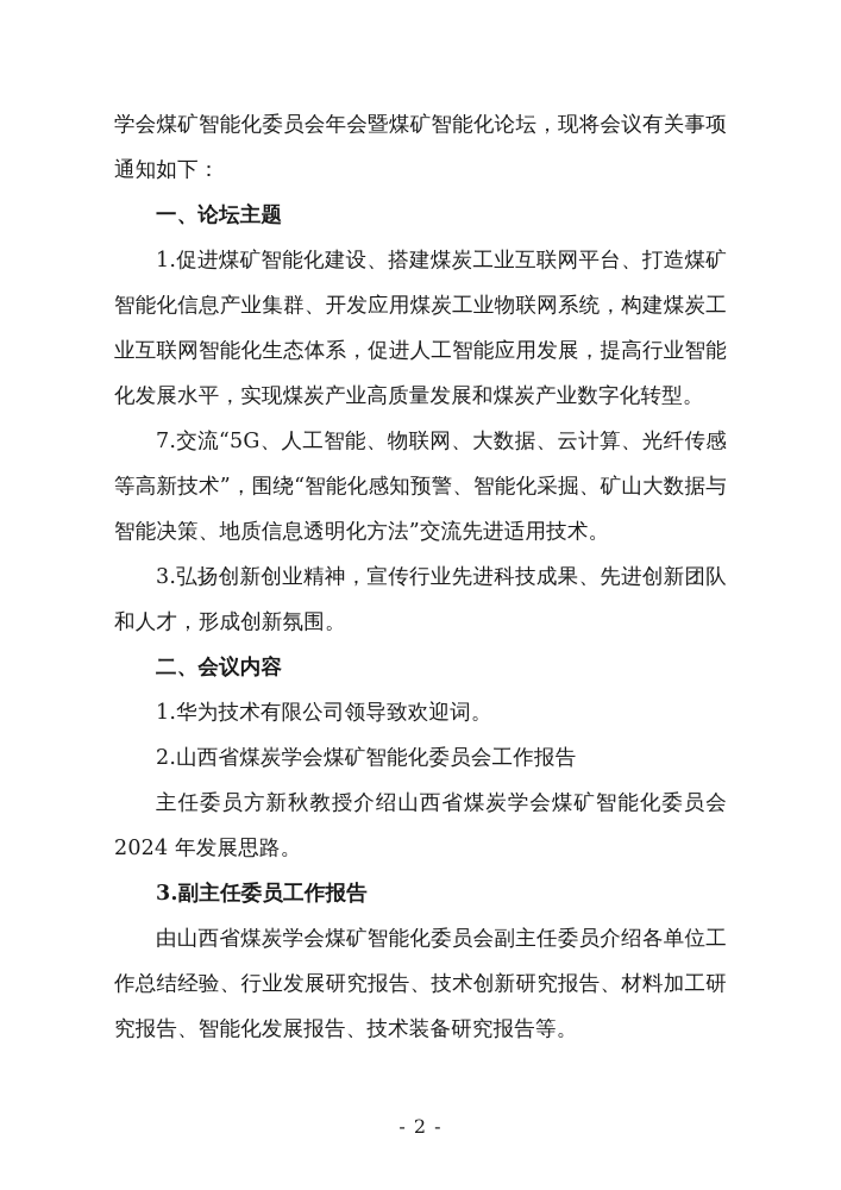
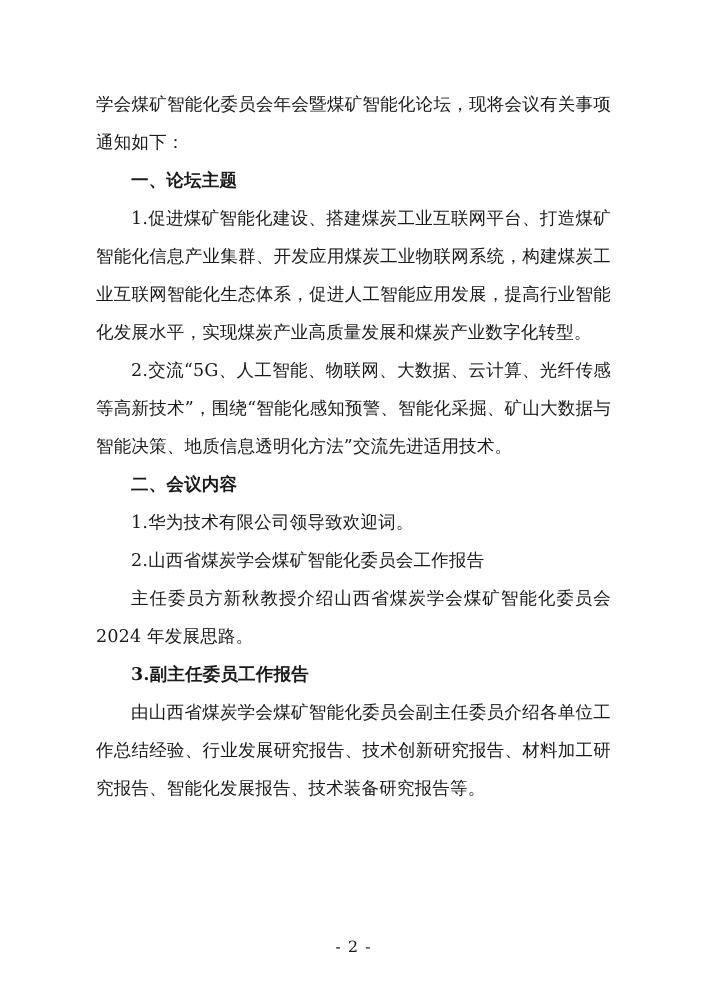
  学会煤矿智能化委员会年会暨煤矿智能化论坛，现将会议有关事项通知如下：
  一、论坛主题
  1.促进煤矿智能化建设、搭建煤炭工业互联网平台、打造煤矿智能化信息产业集群、开发应用煤炭工业物联网系统，构建煤炭工业互联网智能化生态体系，促进人工智能应用发展，提高行业智能化发展水平，实现煤炭产业高质量发展和煤炭产业数字化转型。
- 7.交流“5G、人工智能、物联网、大数据、云计算、光纤传感等高新技术”，围绕“智能化感知预警、智能化采掘、矿山大数据与智能决策、地质信息透明化方法”交流先进适用技术。
+ 2.交流“5G、人工智能、物联网、大数据、云计算、光纤传感等高新技术”，围绕“智能化感知预警、智能化采掘、矿山大数据与智能决策、地质信息透明化方法”交流先进适用技术。
- 3.弘扬创新创业精神，宣传行业先进科技成果、先进创新团队和人才，形成创新氛围。
  二、会议内容
  1.华为技术有限公司领导致欢迎词。
  2.山西省煤炭学会煤矿智能化委员会工作报告
  主任委员方新秋教授介绍山西省煤炭学会煤矿智能化委员会 2024 年发展思路。
  3.副主任委员工作报告
  由山西省煤炭学会煤矿智能化委员会副主任委员介绍各单位工作总结经验、行业发展研究报告、技术创新研究报告、材料加工研究报告、智能化发展报告、技术装备研究报告等。
  - 2 -
